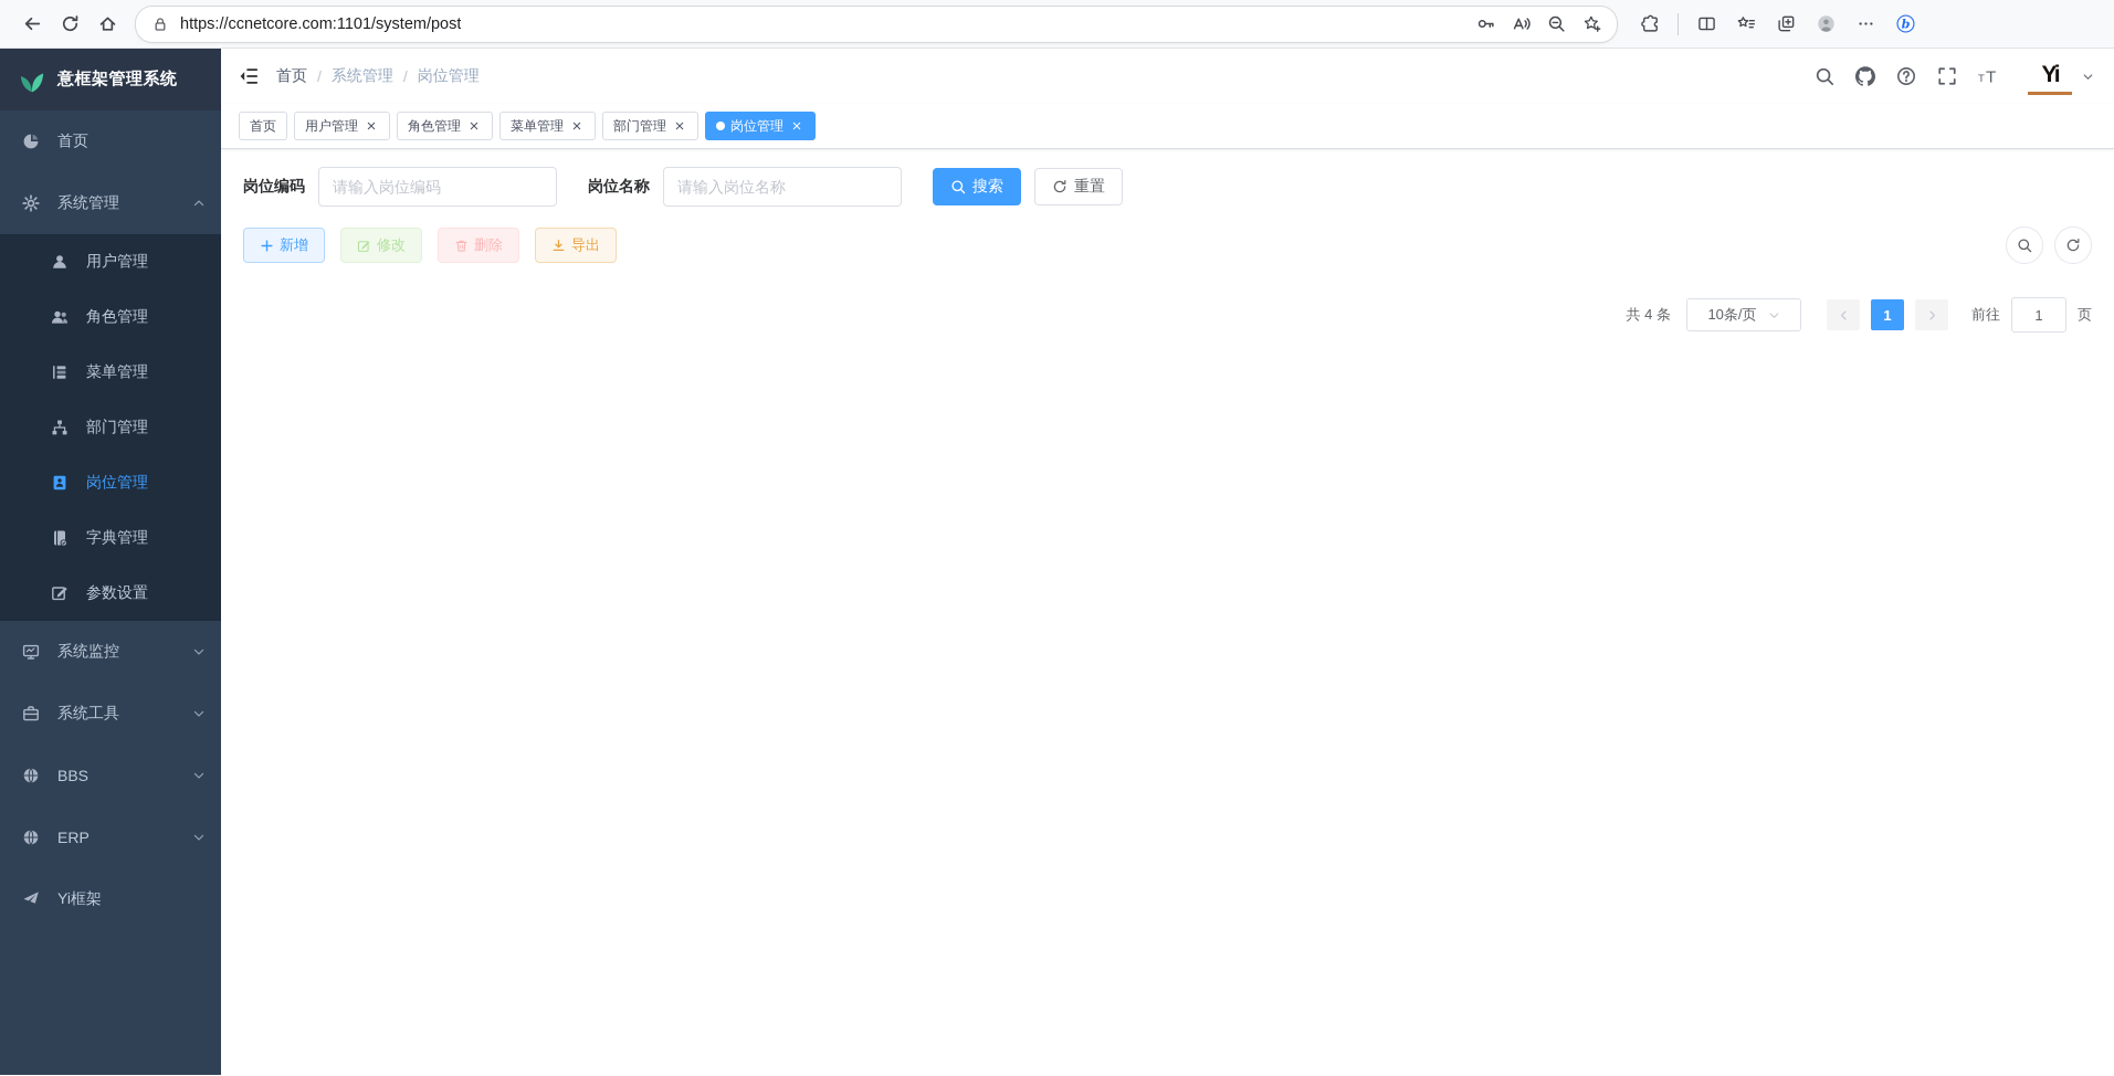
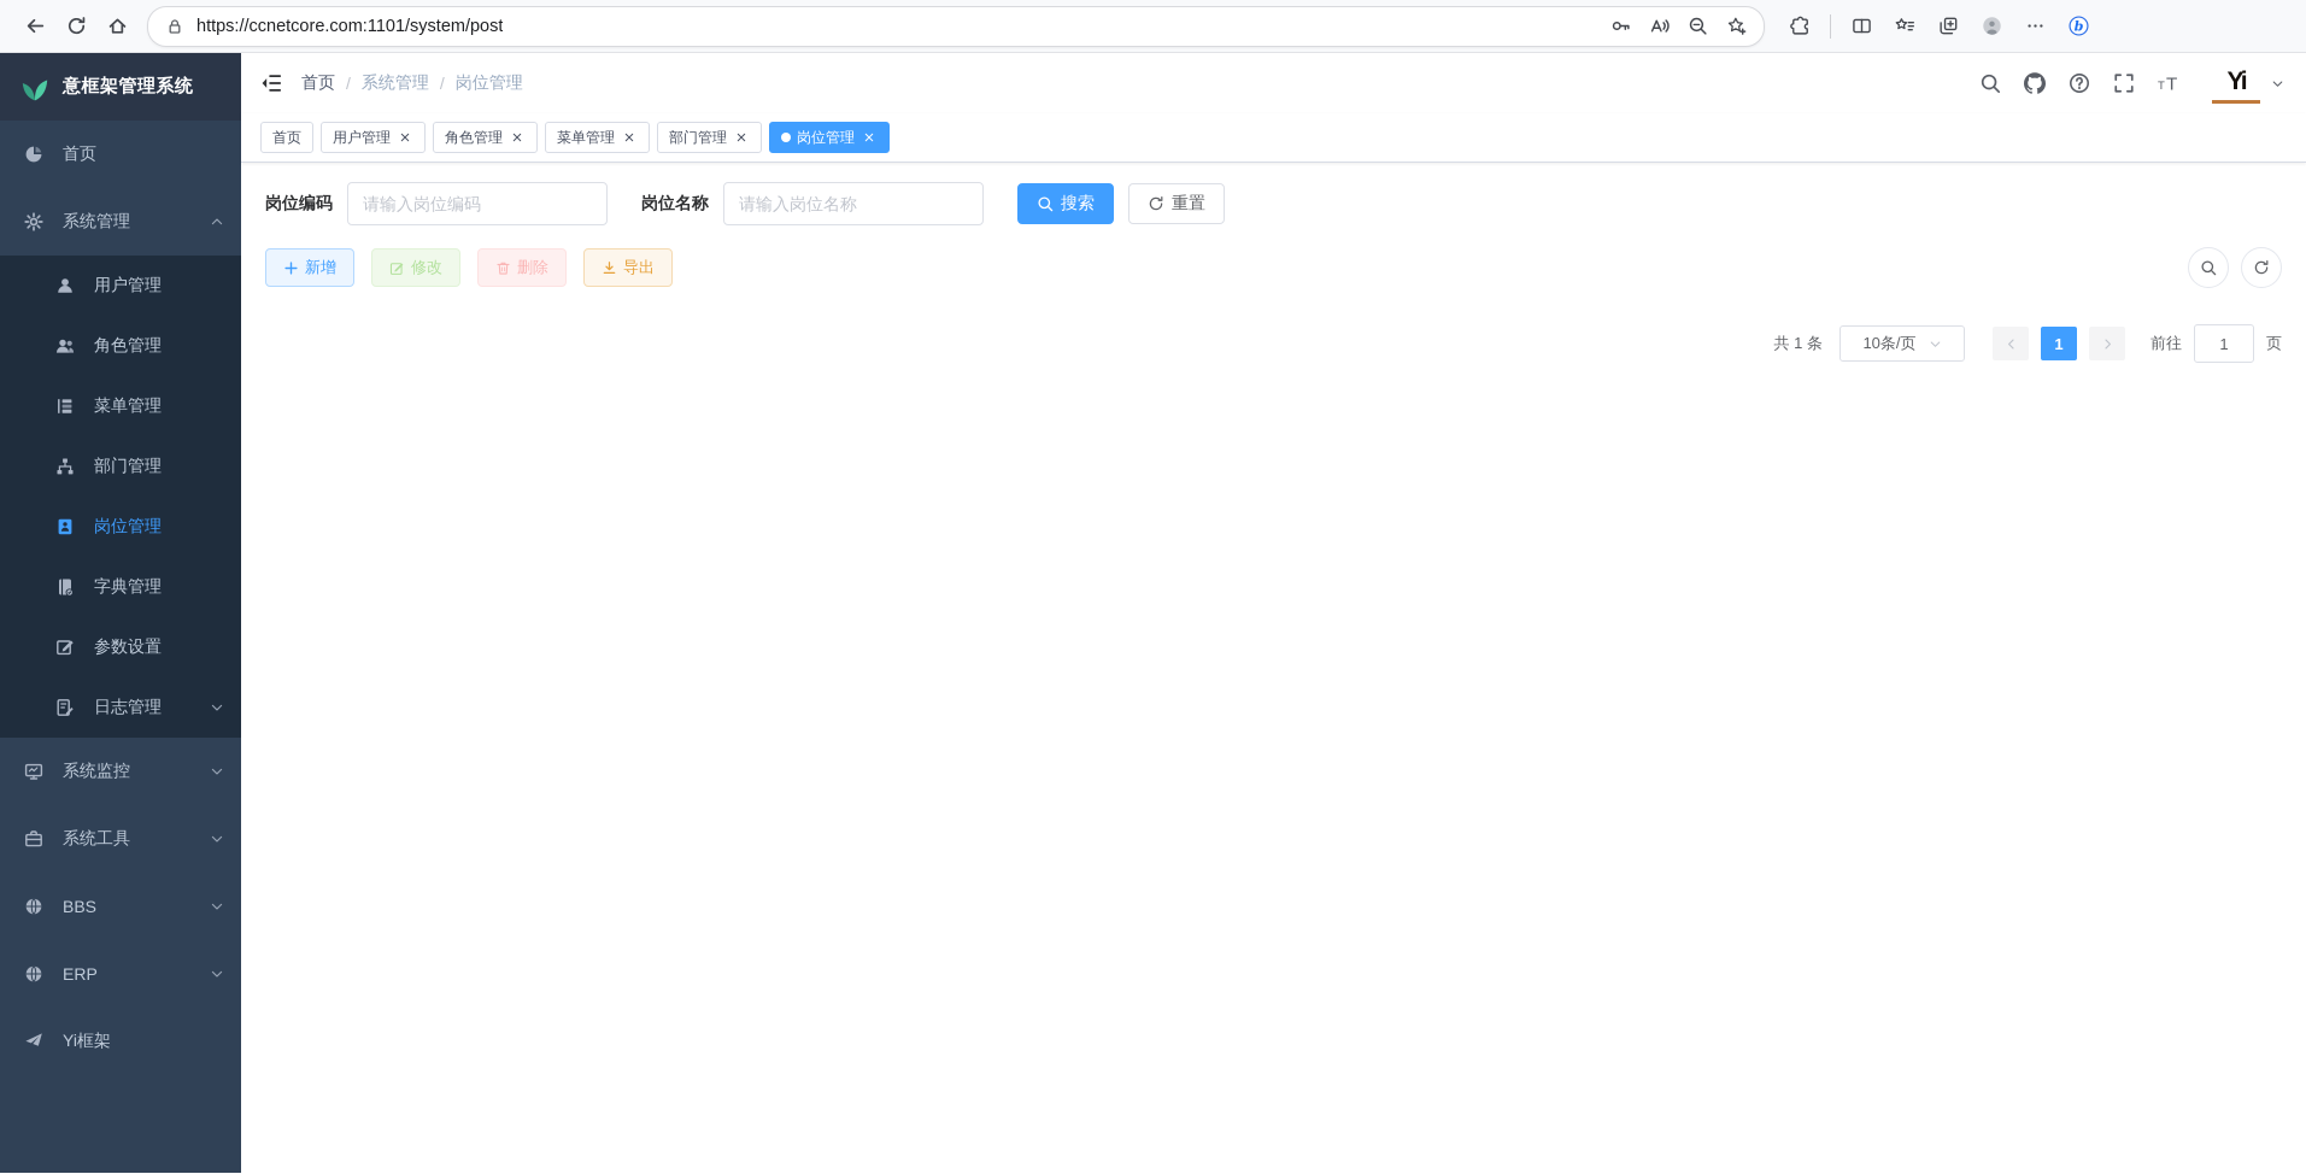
  https://ccnetcore.com:1101/system/post
  b
  意框架管理系统
  首页
  系统管理
  用户管理
  角色管理
  菜单管理
  部门管理
  岗位管理
  字典管理
  参数设置
+ 日志管理
  系统监控
  系统工具
  BBS
  ERP
  Yi框架
  首页
  /
  系统管理
  /
  岗位管理
  T
  T
  Yi
  首页
  用户管理
  角色管理
  菜单管理
  部门管理
  岗位管理
  岗位编码
  请输入岗位编码
  岗位名称
  请输入岗位名称
  搜索
  重置
  新增
  修改
  删除
  导出
- 共 4 条
+ 共 1 条
  10条/页
  1
  前往
  1
  页
